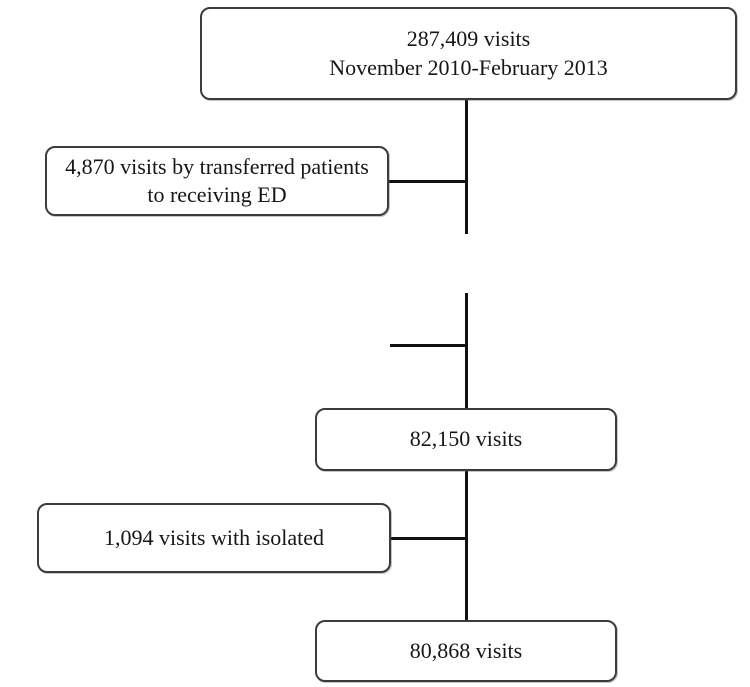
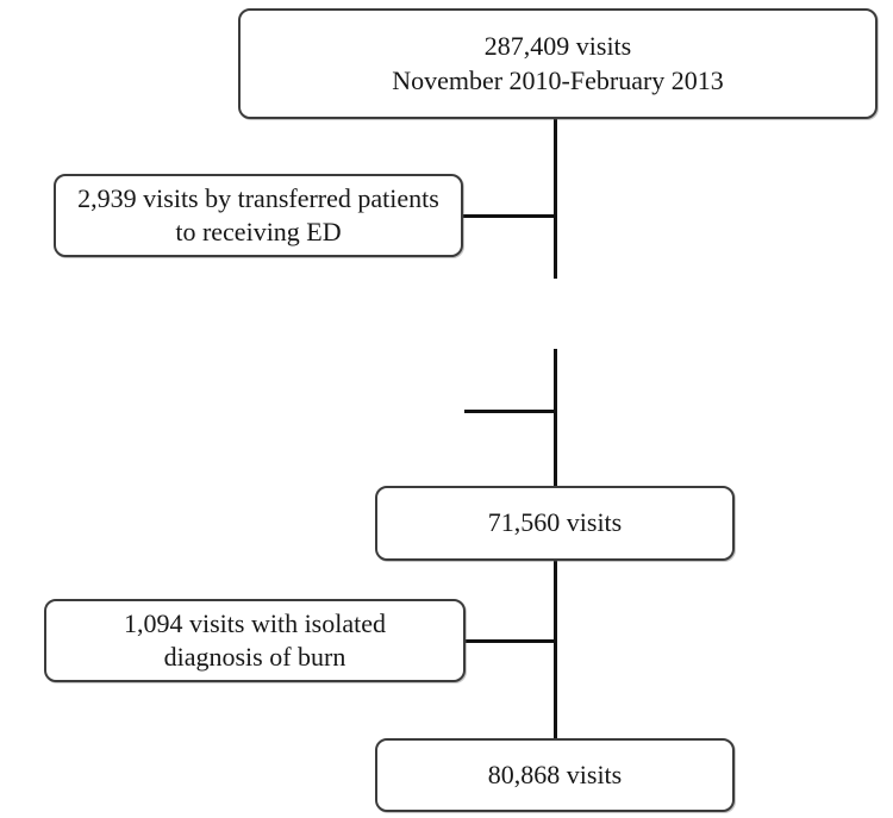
  287,409 visits
  November 2010-February 2013
- 82,150 visits
+ 71,560 visits
  80,868 visits
- 4,870 visits by transferred patients
+ 2,939 visits by transferred patients
  to receiving ED
  1,094 visits with isolated
+ diagnosis of burn
